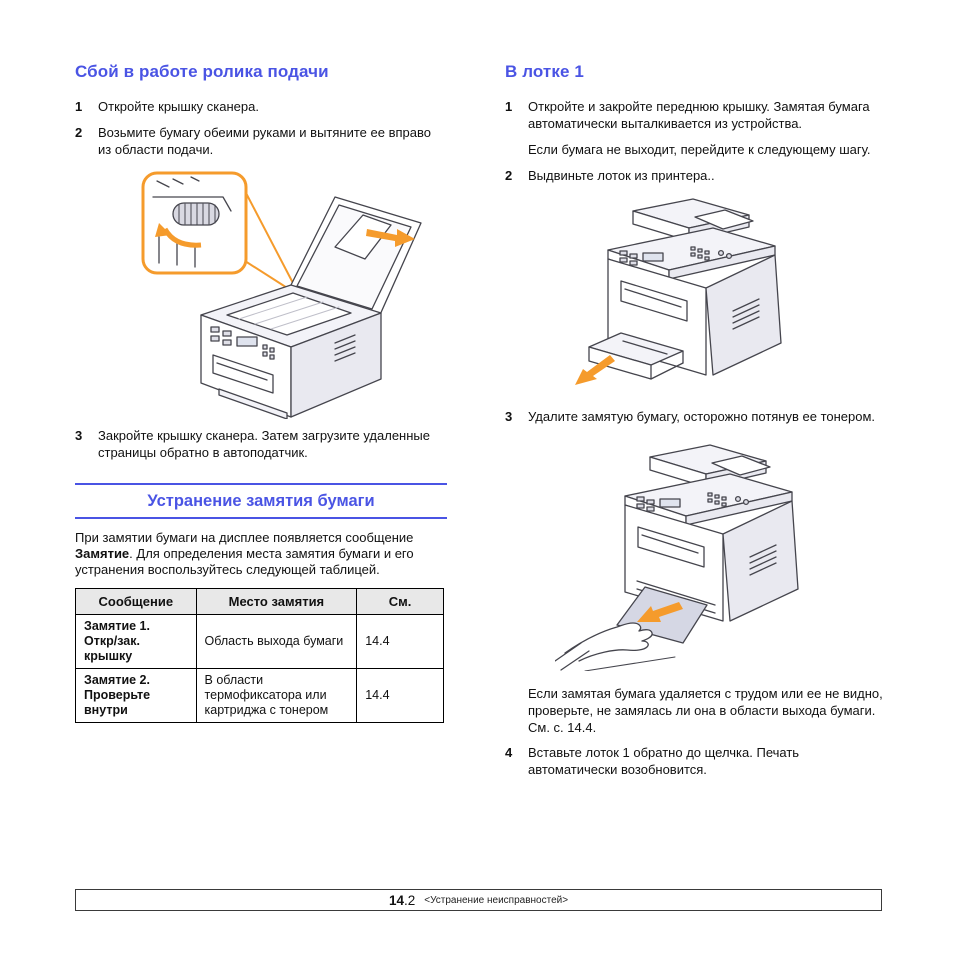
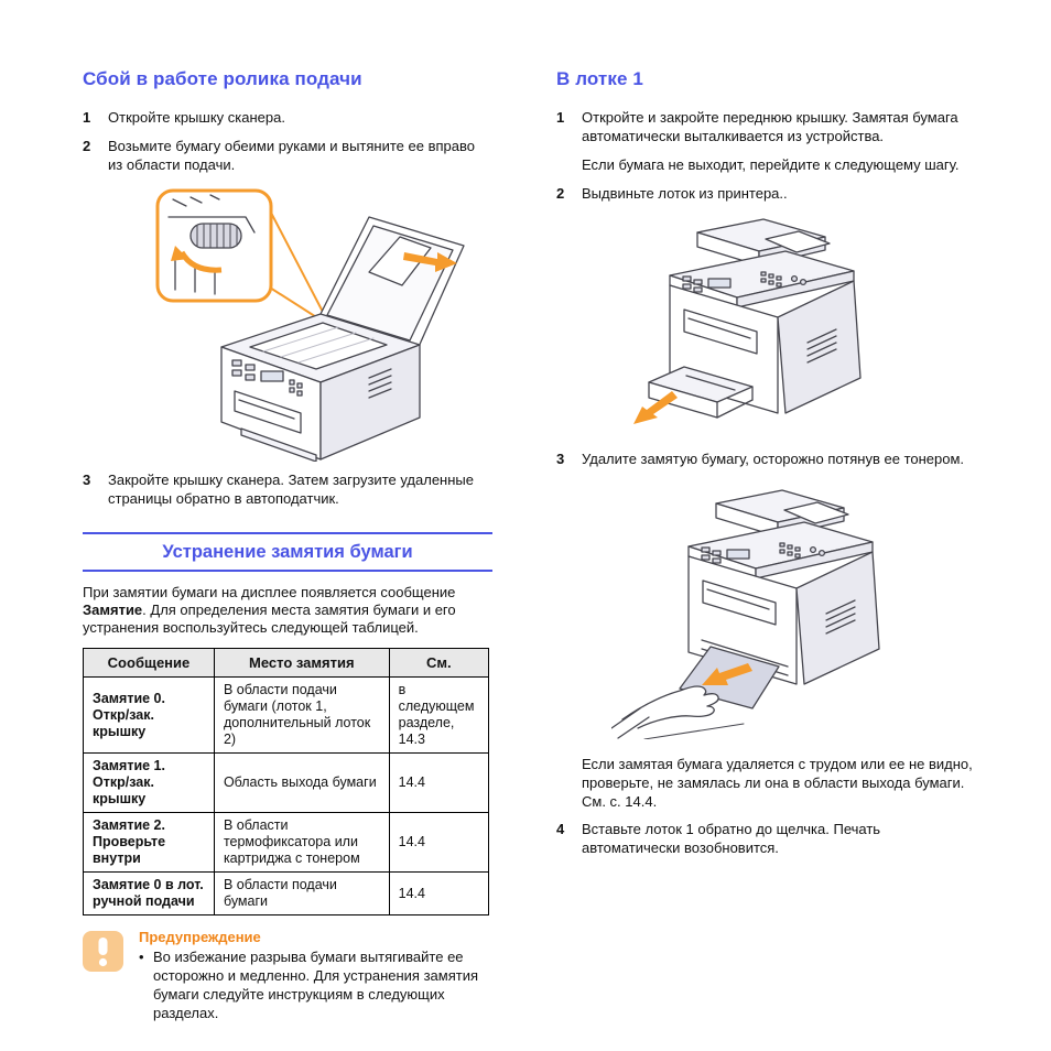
  Сбой в работе ролика подачи
  1
  Откройте крышку сканера.
  2
  Возьмите бумагу обеими руками и вытяните ее вправо из области подачи.
  3
  Закройте крышку сканера. Затем загрузите удаленные страницы обратно в автоподатчик.
  Устранение замятия бумаги
  При замятии бумаги на дисплее появляется сообщение Замятие. Для определения места замятия бумаги и его устранения воспользуйтесь следующей таблицей.
  Сообщение	Место замятия	См.
+ Замятие 0.Откр/зак. крышку	В области подачи бумаги (лоток 1, дополнительный лоток 2)	в следующем разделе, 14.3
  Замятие 1.Откр/зак. крышку	Область выхода бумаги	14.4
  Замятие 2.Проверьте внутри	В области термофиксатора или картриджа с тонером	14.4
+ Замятие 0 в лот.ручной подачи	В области подачи бумаги	14.4
+ Предупреждение
+ •
+ Во избежание разрыва бумаги вытягивайте ее осторожно и медленно. Для устранения замятия бумаги следуйте инструкциям в следующих разделах.
  В лотке 1
  1
  Откройте и закройте переднюю крышку. Замятая бумага автоматически выталкивается из устройства.
  Если бумага не выходит, перейдите к следующему шагу.
  2
  Выдвиньте лоток из принтера..
  3
  Удалите замятую бумагу, осторожно потянув ее тонером.
  Если замятая бумага удаляется с трудом или ее не видно, проверьте, не замялась ли она в области выхода бумаги. См. с. 14.4.
  4
  Вставьте лоток 1 обратно до щелчка. Печать автоматически возобновится.
- 14
- .2
- <Устранение неисправностей>
